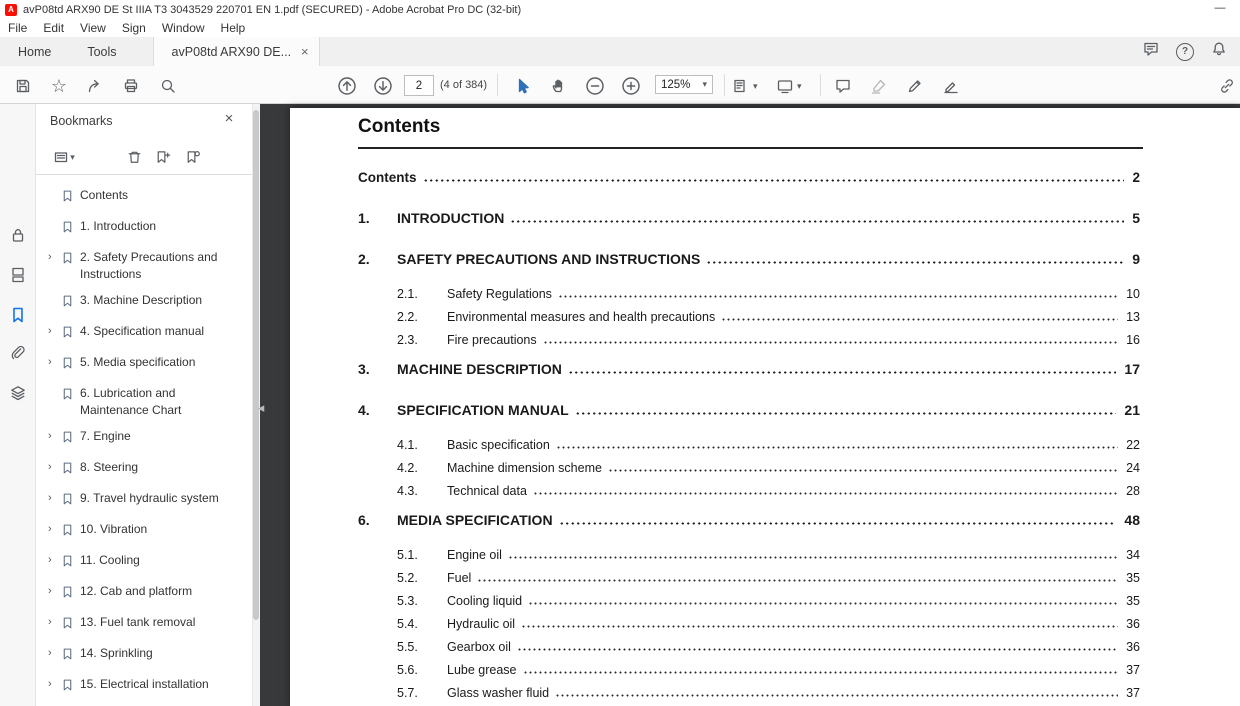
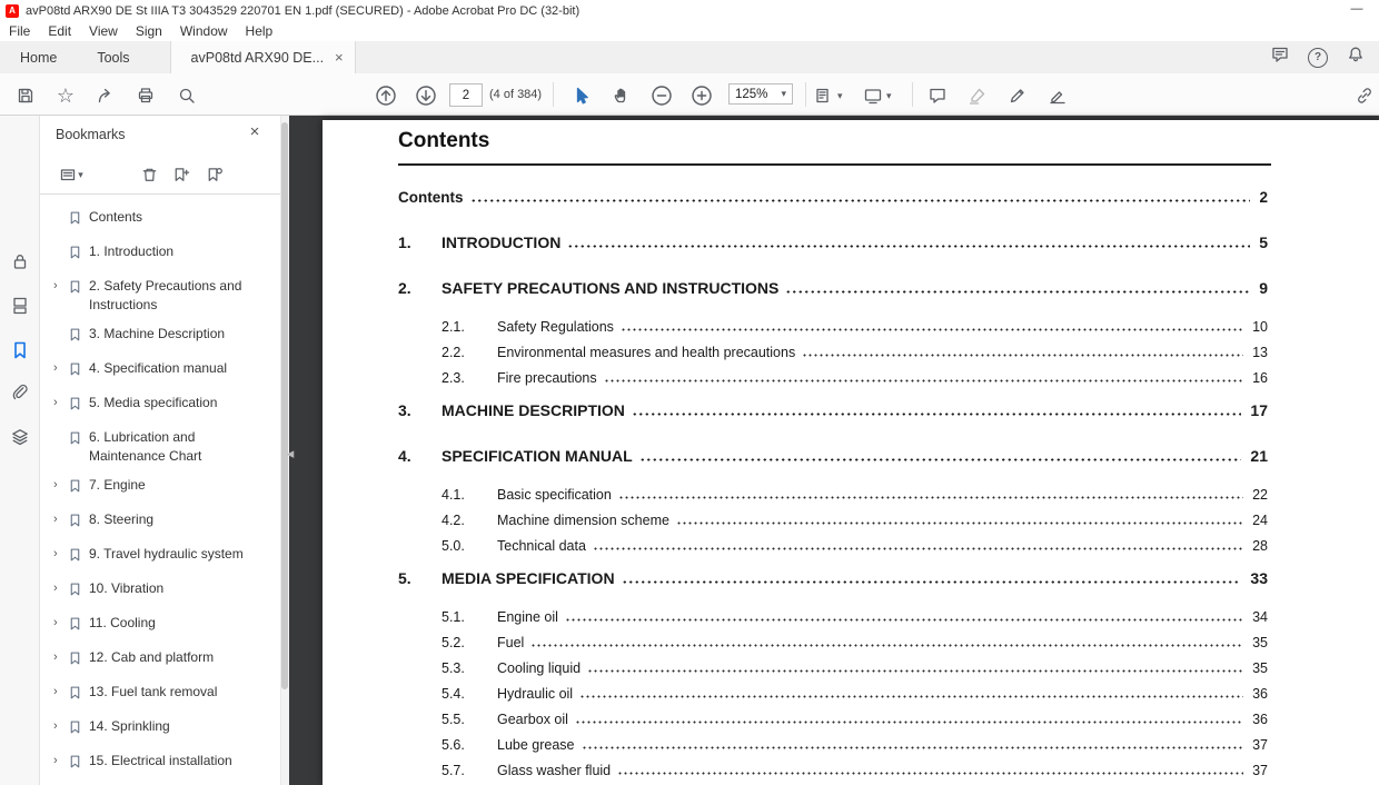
  A
  avP08td ARX90 DE St IIIA T3 3043529 220701 EN 1.pdf (SECURED) - Adobe Acrobat Pro DC (32-bit)
  —
  File
  Edit
  View
  Sign
  Window
  Help
  Home
  Tools
  avP08td ARX90 DE...
  ×
  ?
  ☆
  2
  (4 of 384)
  125%
  ▾
  ▾
  ▾
  Bookmarks
  ×
  ▾
  Contents
  1. Introduction
  ›
  2. Safety Precautions and Instructions
  3. Machine Description
  ›
  4. Specification manual
  ›
  5. Media specification
  6. Lubrication and Maintenance Chart
  ›
  7. Engine
  ›
  8. Steering
  ›
  9. Travel hydraulic system
  ›
  10. Vibration
  ›
  11. Cooling
  ›
  12. Cab and platform
  ›
  13. Fuel tank removal
  ›
  14. Sprinkling
  ›
  15. Electrical installation
  ◂
  Contents
  Contents
  2
  1.
  INTRODUCTION
  5
  2.
  SAFETY PRECAUTIONS AND INSTRUCTIONS
  9
  2.1.
  Safety Regulations
  10
  2.2.
  Environmental measures and health precautions
  13
  2.3.
  Fire precautions
  16
  3.
  MACHINE DESCRIPTION
  17
  4.
  SPECIFICATION MANUAL
  21
  4.1.
  Basic specification
  22
  4.2.
  Machine dimension scheme
  24
- 4.3.
+ 5.0.
  Technical data
  28
- 6.
+ 5.
  MEDIA SPECIFICATION
- 48
+ 33
  5.1.
  Engine oil
  34
  5.2.
  Fuel
  35
  5.3.
  Cooling liquid
  35
  5.4.
  Hydraulic oil
  36
  5.5.
  Gearbox oil
  36
  5.6.
  Lube grease
  37
  5.7.
  Glass washer fluid
  37
